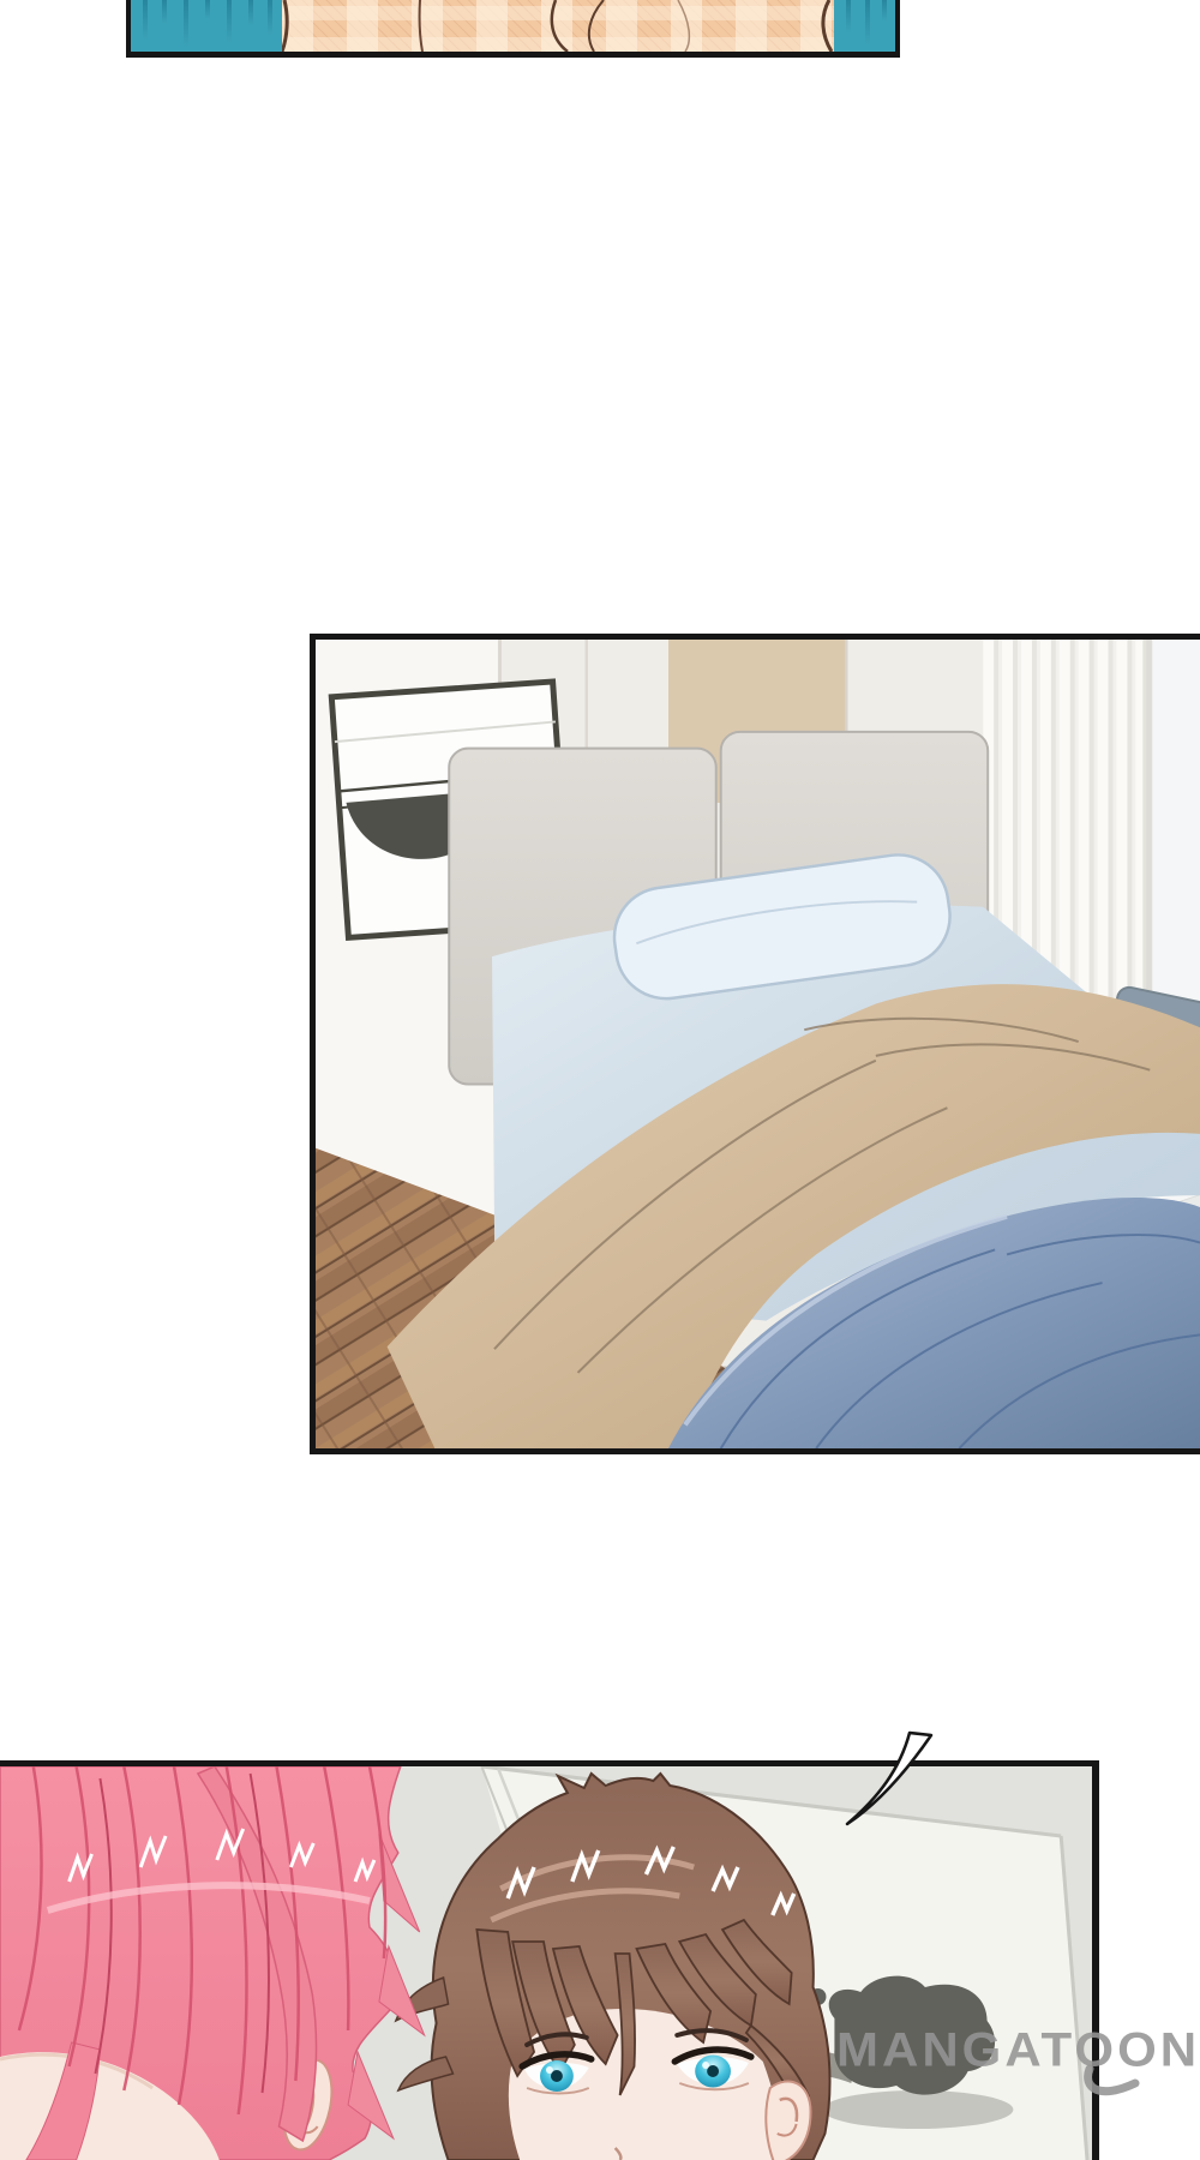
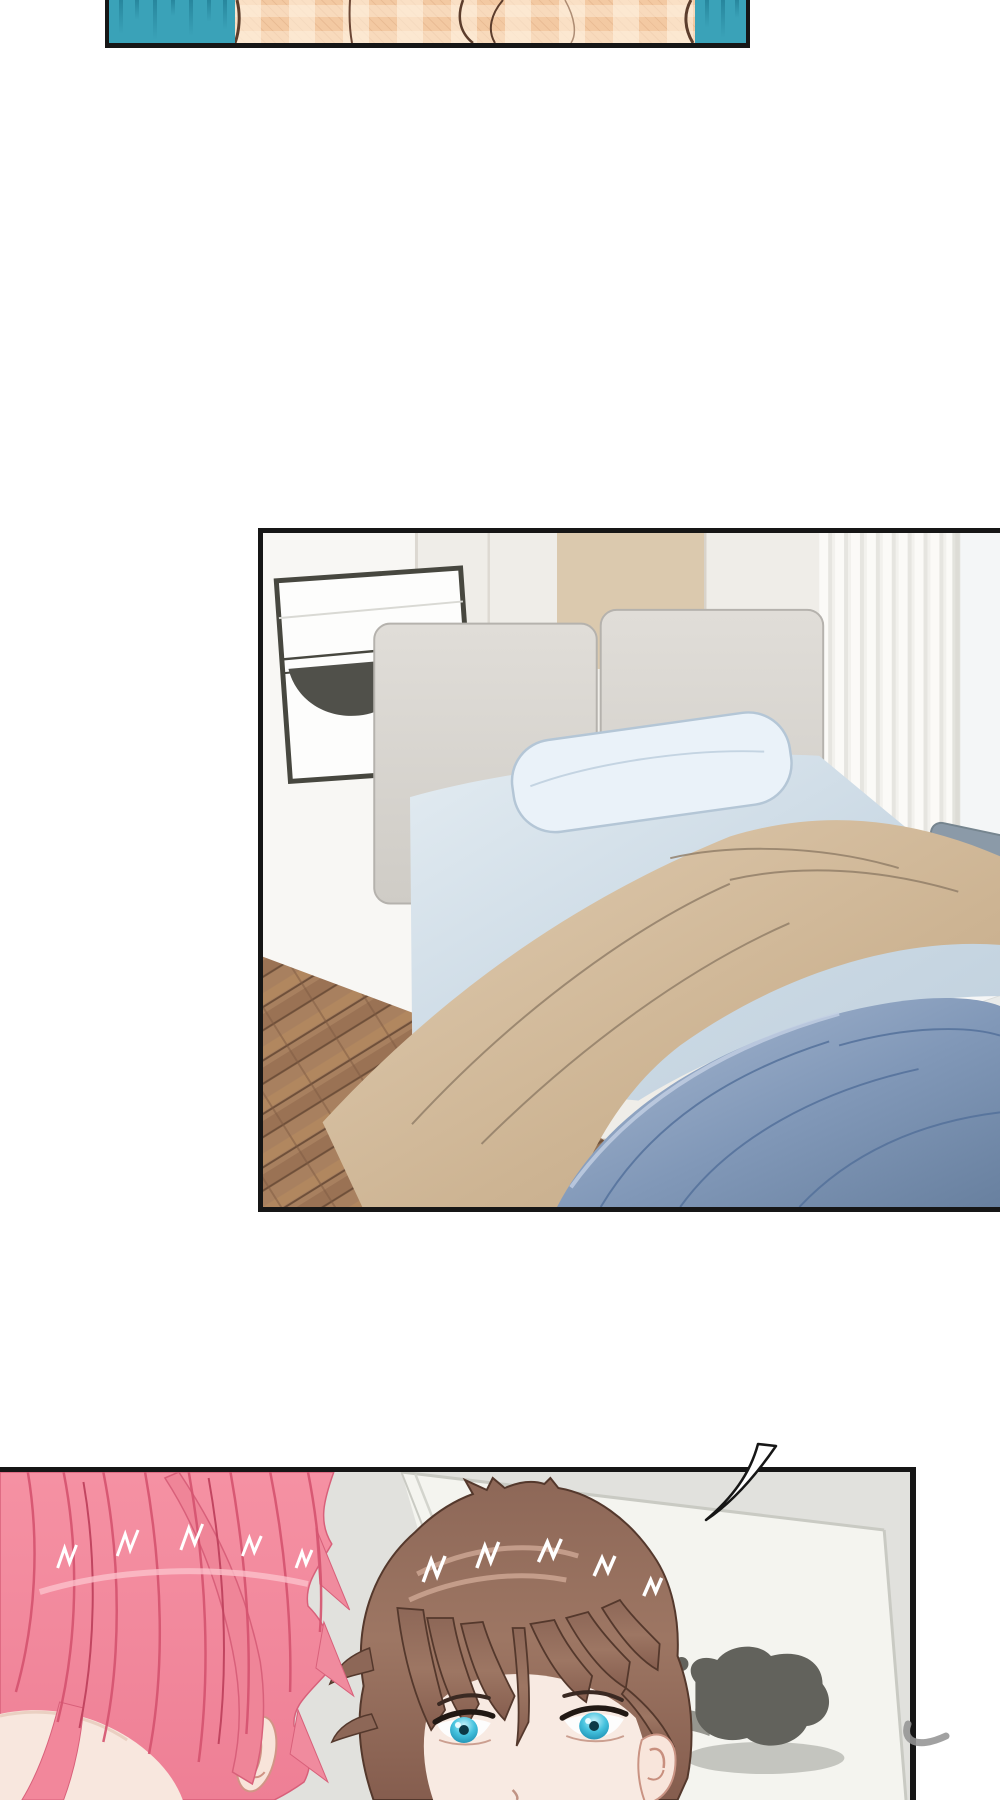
- MANGATOON
